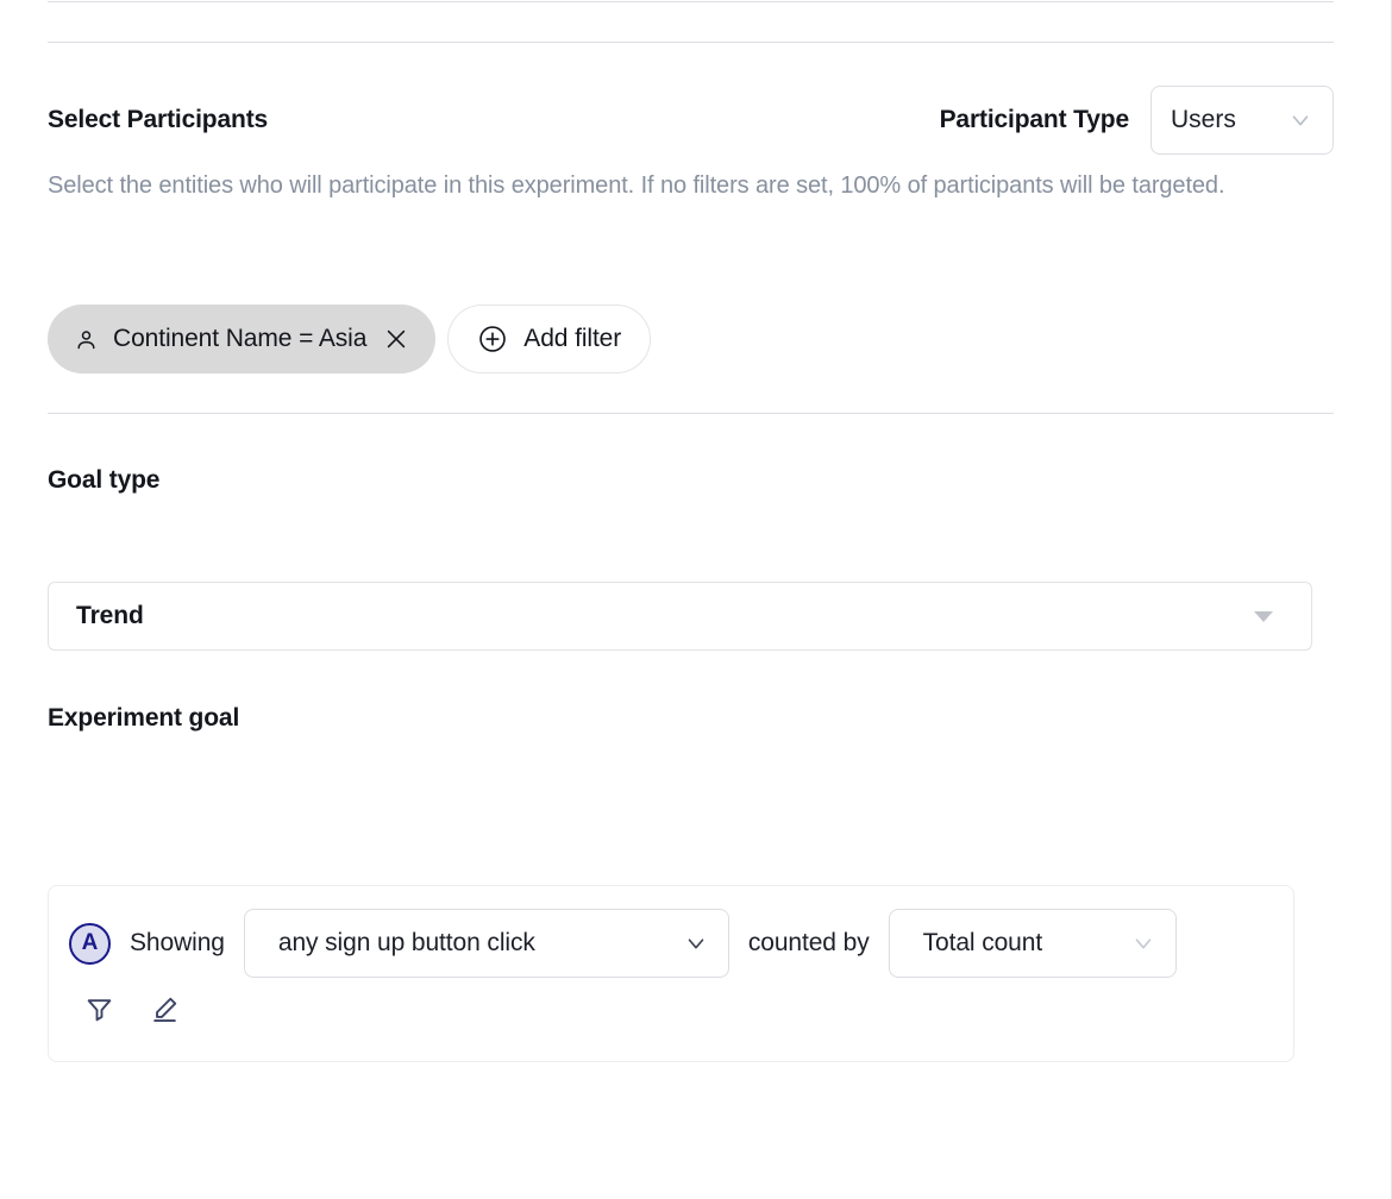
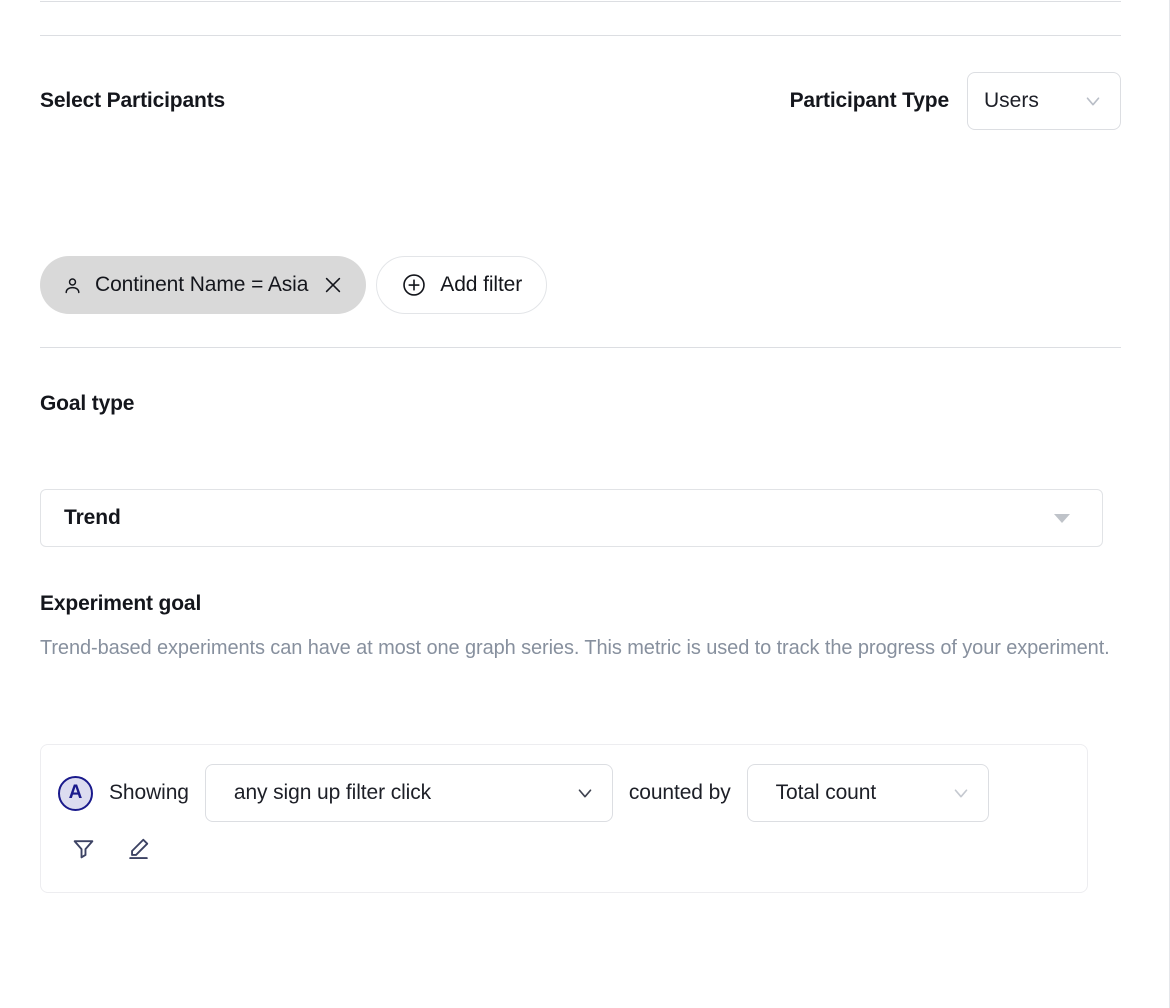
  Select Participants
  Participant Type
  Users
- Select the entities who will participate in this experiment. If no filters are set, 100% of participants will be targeted.
  Continent Name = Asia
  Add filter
  Goal type
  Trend
  Experiment goal
+ Trend-based experiments can have at most one graph series. This metric is used to track the progress of your experiment.
  A
  Showing
- any sign up button click
+ any sign up filter click
  counted by
  Total count
